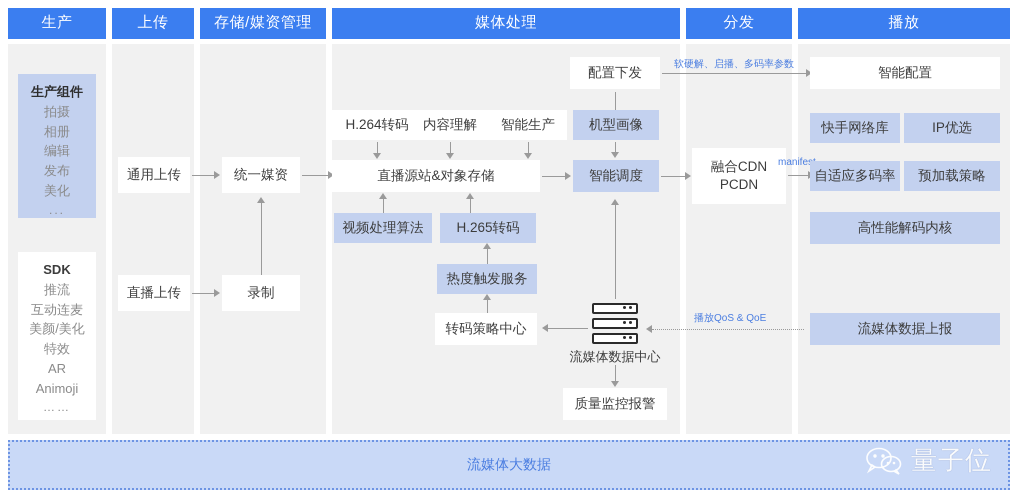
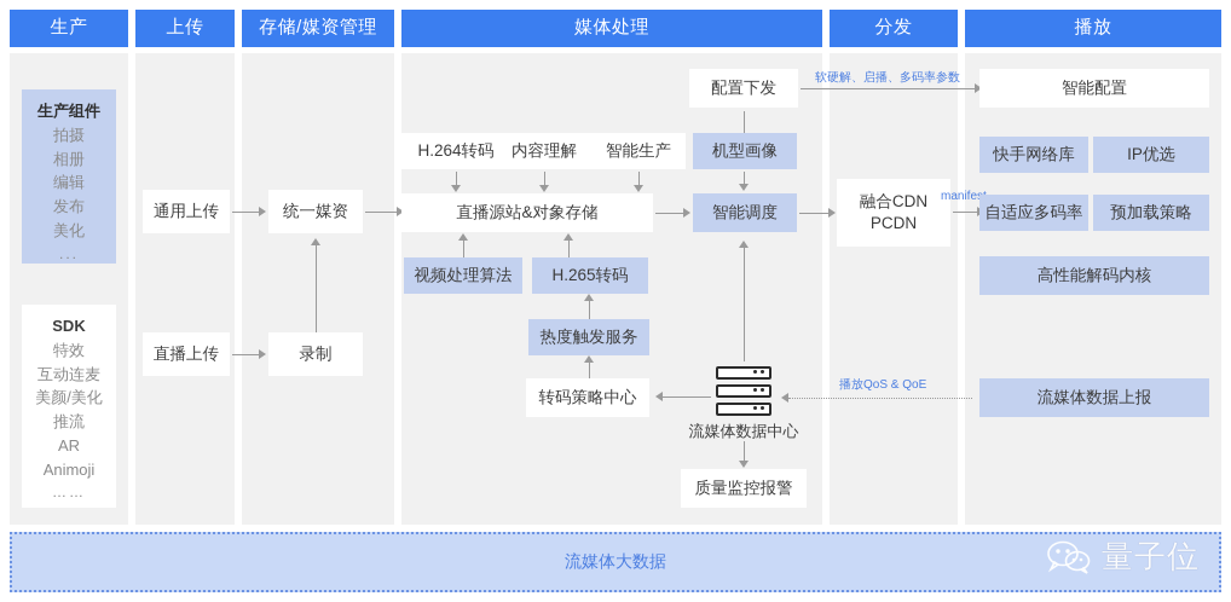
  生产
  上传
  存储/媒资管理
  媒体处理
  分发
  播放
  生产组件
  拍摄
  相册
  编辑
  发布
  美化
  ...
  SDK
- 推流
+ 特效
  互动连麦
  美颜/美化
- 特效
+ 推流
  AR
  Animoji
  ……
  通用上传
  直播上传
  统一媒资
  录制
  H.264转码
  内容理解
  智能生产
  直播源站&对象存储
  视频处理算法
  H.265转码
  热度触发服务
  转码策略中心
  配置下发
  机型画像
  智能调度
  流媒体数据中心
  质量监控报警
  融合CDN
  PCDN
  软硬解、启播、多码率参数
  manife
  智能配置
  快手网络库
  IP优选
  自适应多码率
  预加载策略
  高性能解码内核
  流媒体数据上报
  播放QoS & QoE
  流媒体大数据
  量子位
